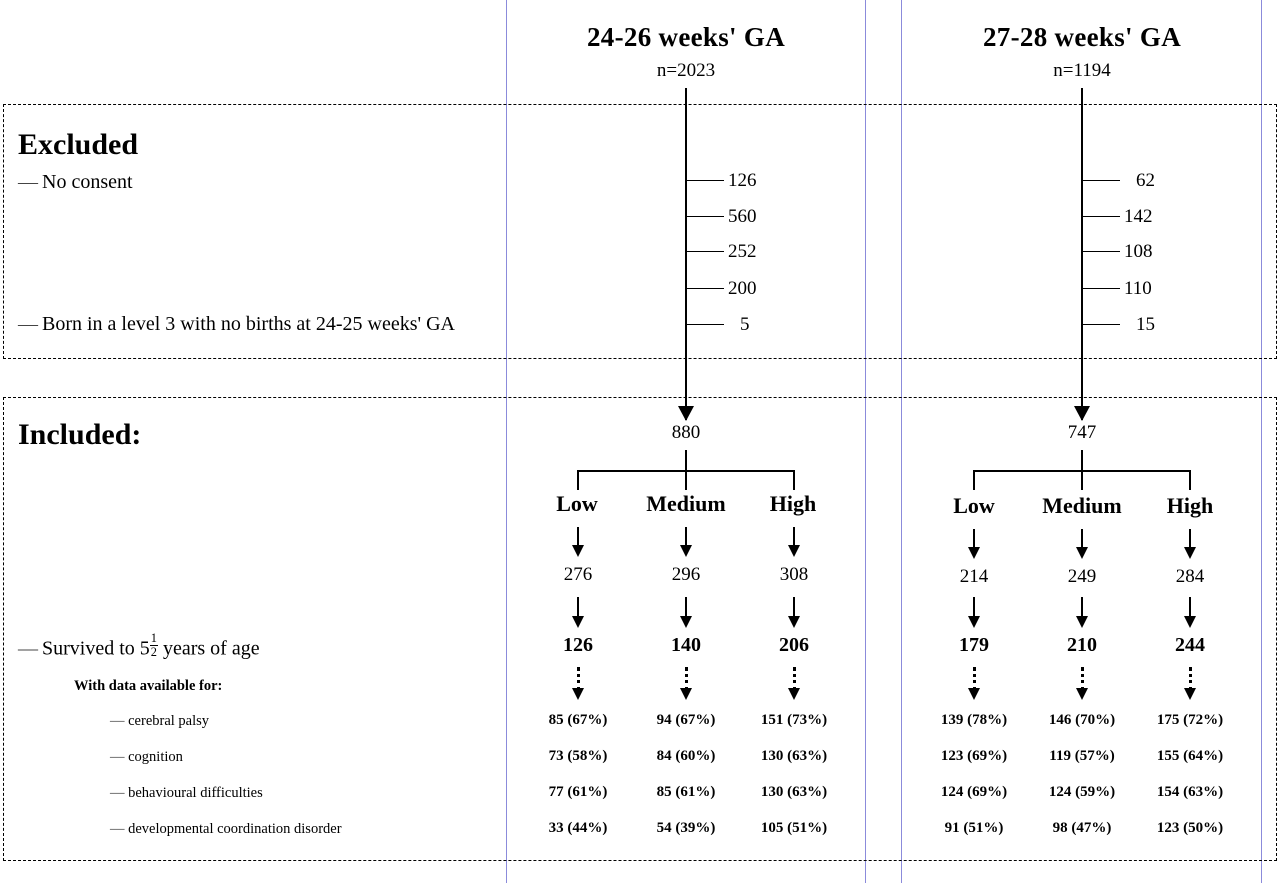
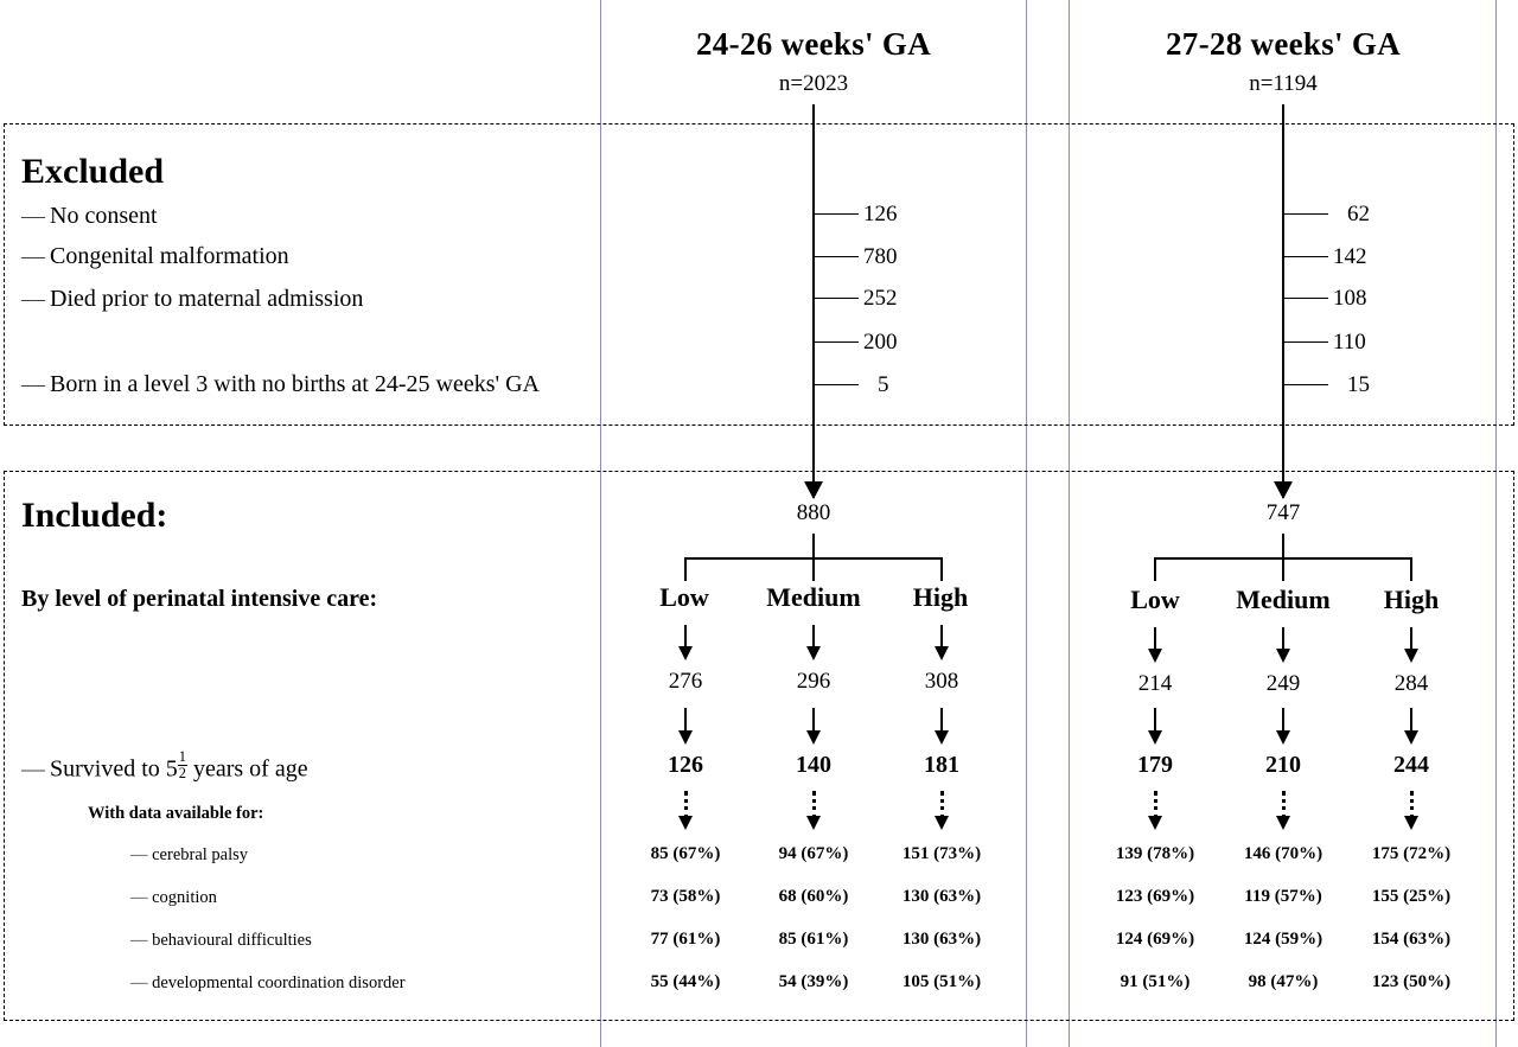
  24-26 weeks' GA
  n=2023
  27-28 weeks' GA
  n=1194
  Excluded
  — No consent
+ — Congenital malformation
+ — Died prior to maternal admission
  — Born in a level 3 with no births at 24-25 weeks' GA
  Included:
+ By level of perinatal intensive care:
  — Survived to 5
  1
  2
  years of age
  With data available for:
  — cerebral palsy
  — cognition
  — behavioural difficulties
  — developmental coordination disorder
  126
- 560
+ 780
  252
  200
  5
  880
  Low
  Medium
  High
  276
  296
  308
  126
  140
- 206
+ 181
  85 (67%)
  94 (67%)
  151 (73%)
  73 (58%)
- 84 (60%)
+ 68 (60%)
  130 (63%)
  77 (61%)
  85 (61%)
  130 (63%)
- 33 (44%)
+ 55 (44%)
  54 (39%)
  105 (51%)
  62
  142
  108
  110
  15
  747
  Low
  Medium
  High
  214
  249
  284
  179
  210
  244
  139 (78%)
  146 (70%)
  175 (72%)
  123 (69%)
  119 (57%)
- 155 (64%)
+ 155 (25%)
  124 (69%)
  124 (59%)
  154 (63%)
  91 (51%)
  98 (47%)
  123 (50%)
